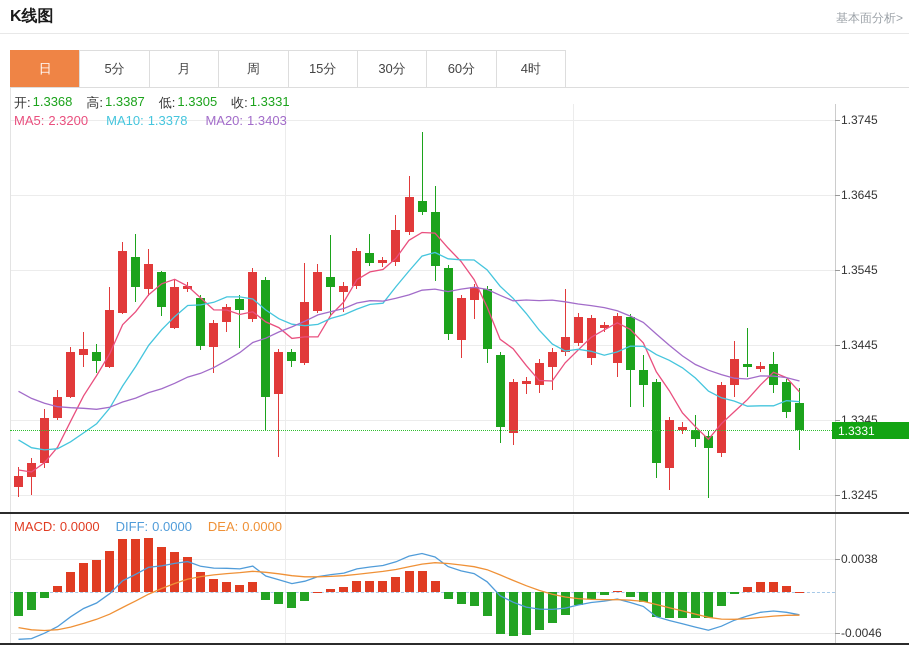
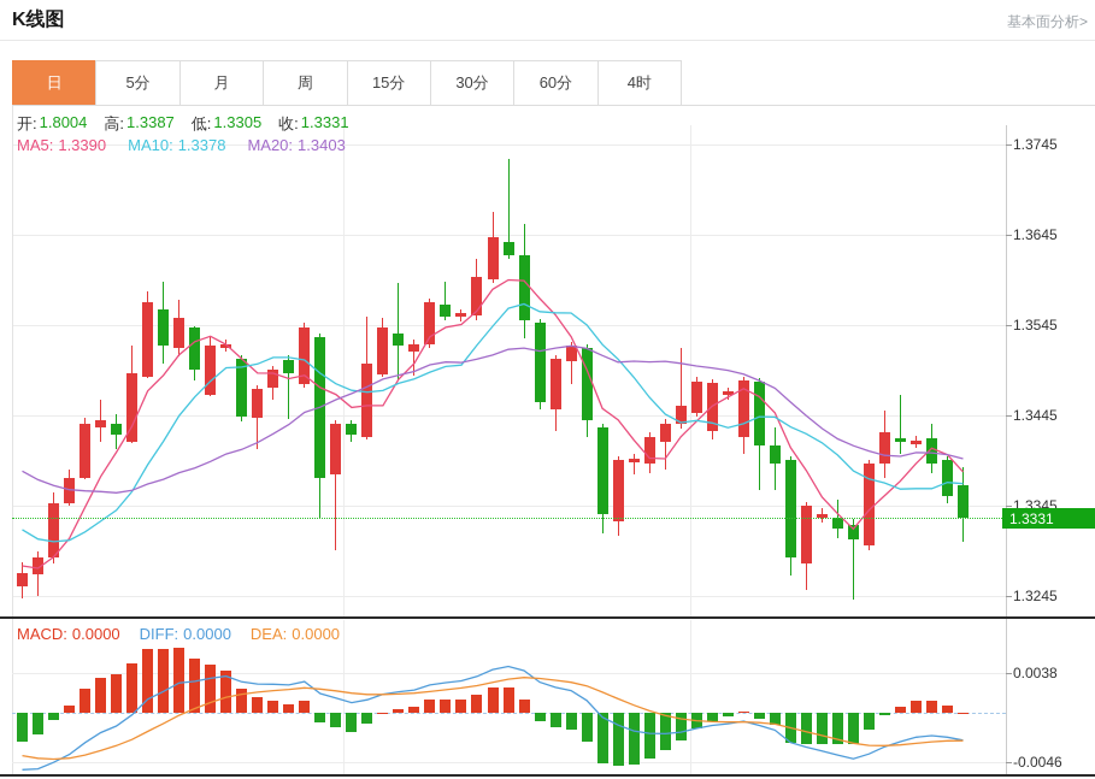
  K线图
  基本面分析>
  日
  5分
  月
  周
  15分
  30分
  60分
  4时
  开:
- 1.3368
+ 1.8004
  高:
  1.3387
  低:
  1.3305
  收:
  1.3331
  MA5:
- 2.3200
+ 1.3390
  MA10:
  1.3378
  MA20:
  1.3403
  1.3331
  MACD:
  0.0000
  DIFF:
  0.0000
  DEA:
  0.0000
  1.3745
  1.3645
  1.3545
  1.3445
  1.3345
  1.3245
  0.0038
  -0.0046
